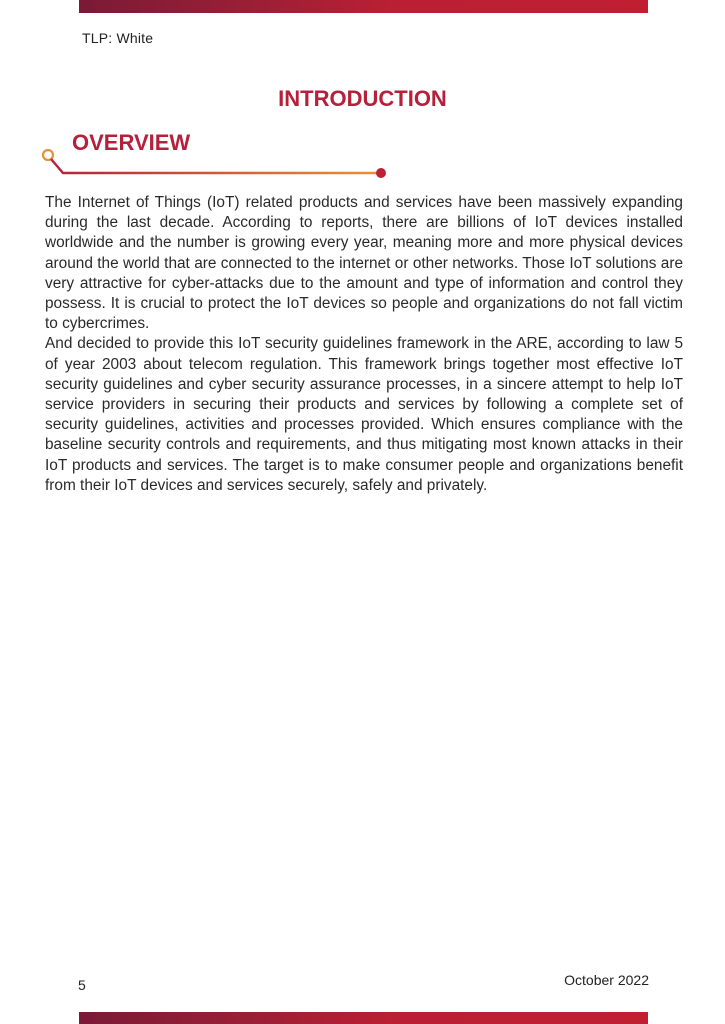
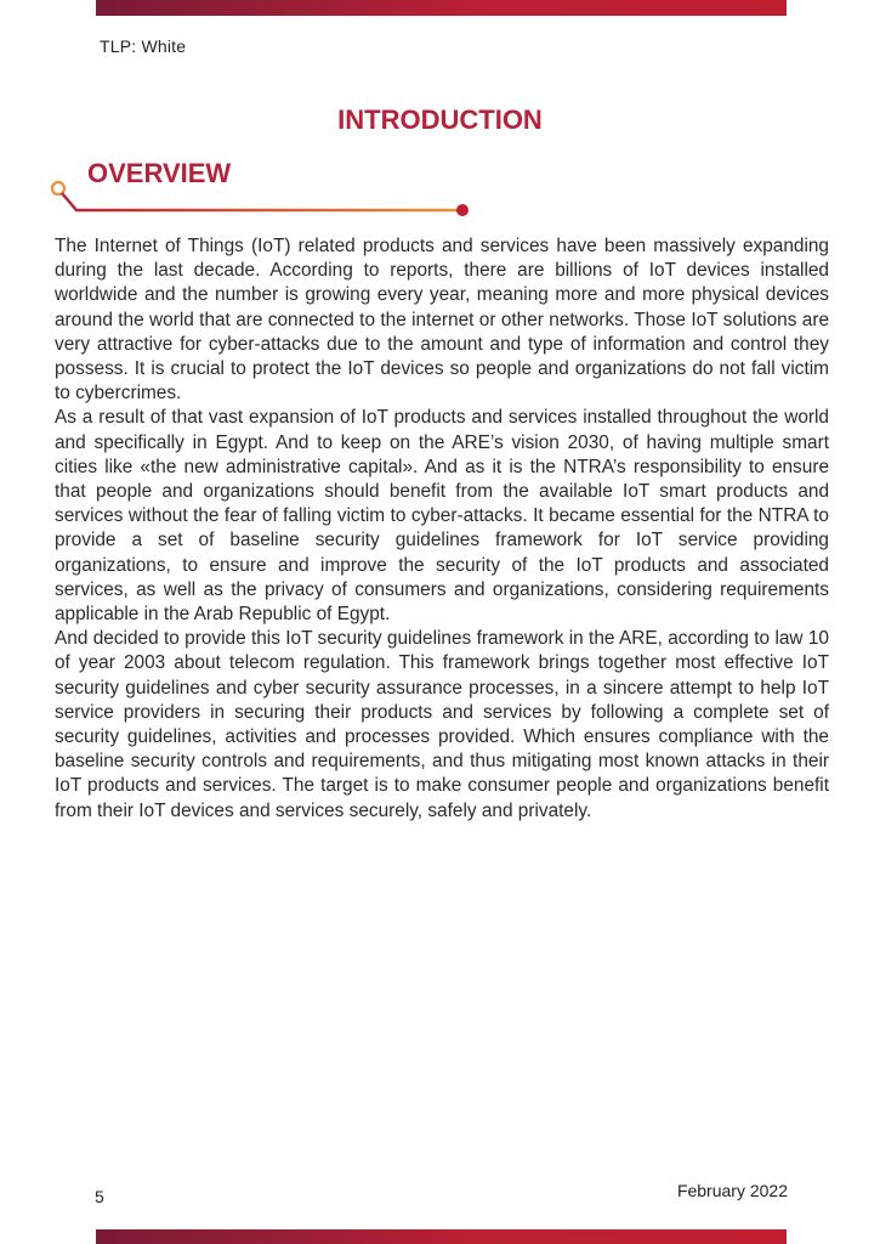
  TLP: White
  INTRODUCTION
  OVERVIEW
  The Internet of Things (IoT) related products and services have been massively expanding during the last decade. According to reports, there are billions of IoT devices installed worldwide and the number is growing every year, meaning more and more physical devices around the world that are connected to the internet or other networks. Those IoT solutions are very attractive for cyber-attacks due to the amount and type of information and control they possess. It is crucial to protect the IoT devices so people and organizations do not fall victim to cybercrimes.
+ As a result of that vast expansion of IoT products and services installed throughout the world and specifically in Egypt. And to keep on the ARE’s vision 2030, of having multiple smart cities like «the new administrative capital». And as it is the NTRA’s responsibility to ensure that people and organizations should benefit from the available IoT smart products and services without the fear of falling victim to cyber-attacks. It became essential for the NTRA to provide a set of baseline security guidelines framework for IoT service providing organizations, to ensure and improve the security of the IoT products and associated services, as well as the privacy of consumers and organizations, considering requirements applicable in the Arab Republic of Egypt.
- And decided to provide this IoT security guidelines framework in the ARE, according to law 5 of year 2003 about telecom regulation. This framework brings together most effective IoT security guidelines and cyber security assurance processes, in a sincere attempt to help IoT service providers in securing their products and services by following a complete set of security guidelines, activities and processes provided. Which ensures compliance with the baseline security controls and requirements, and thus mitigating most known attacks in their IoT products and services. The target is to make consumer people and organizations benefit from their IoT devices and services securely, safely and privately.
+ And decided to provide this IoT security guidelines framework in the ARE, according to law 10 of year 2003 about telecom regulation. This framework brings together most effective IoT security guidelines and cyber security assurance processes, in a sincere attempt to help IoT service providers in securing their products and services by following a complete set of security guidelines, activities and processes provided. Which ensures compliance with the baseline security controls and requirements, and thus mitigating most known attacks in their IoT products and services. The target is to make consumer people and organizations benefit from their IoT devices and services securely, safely and privately.
  5
- October 2022
+ February 2022
